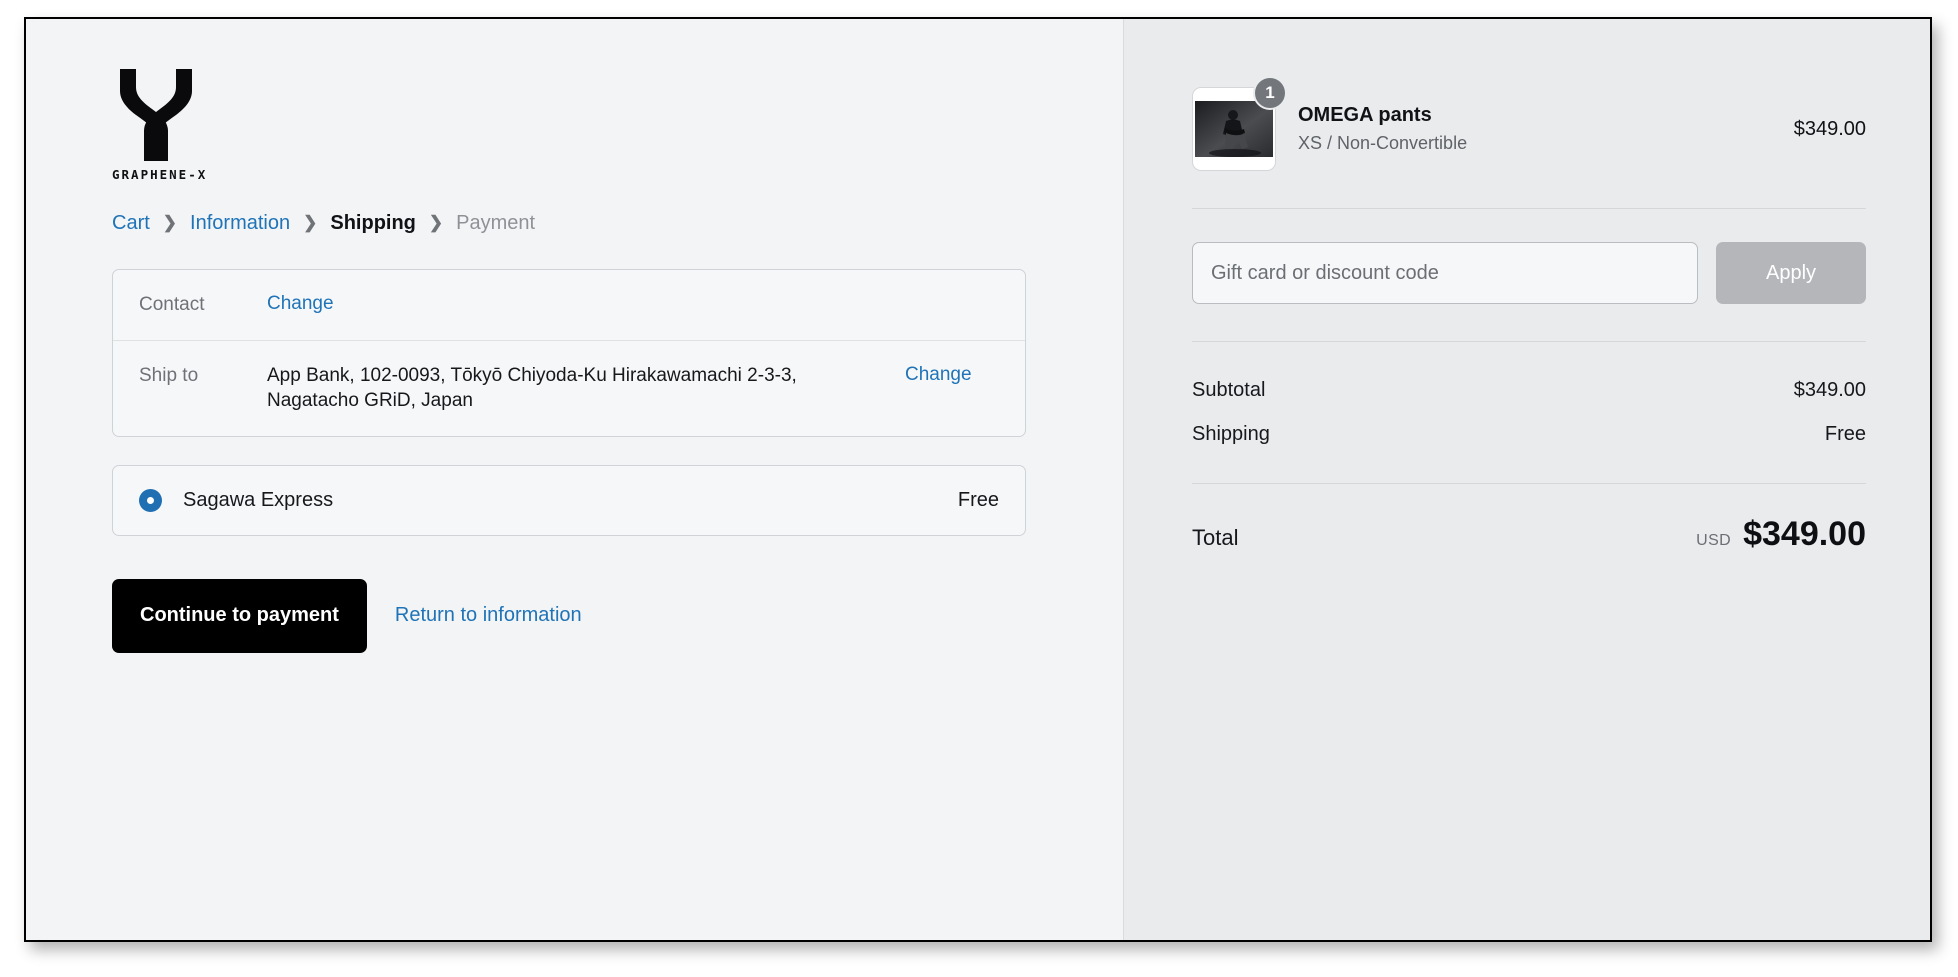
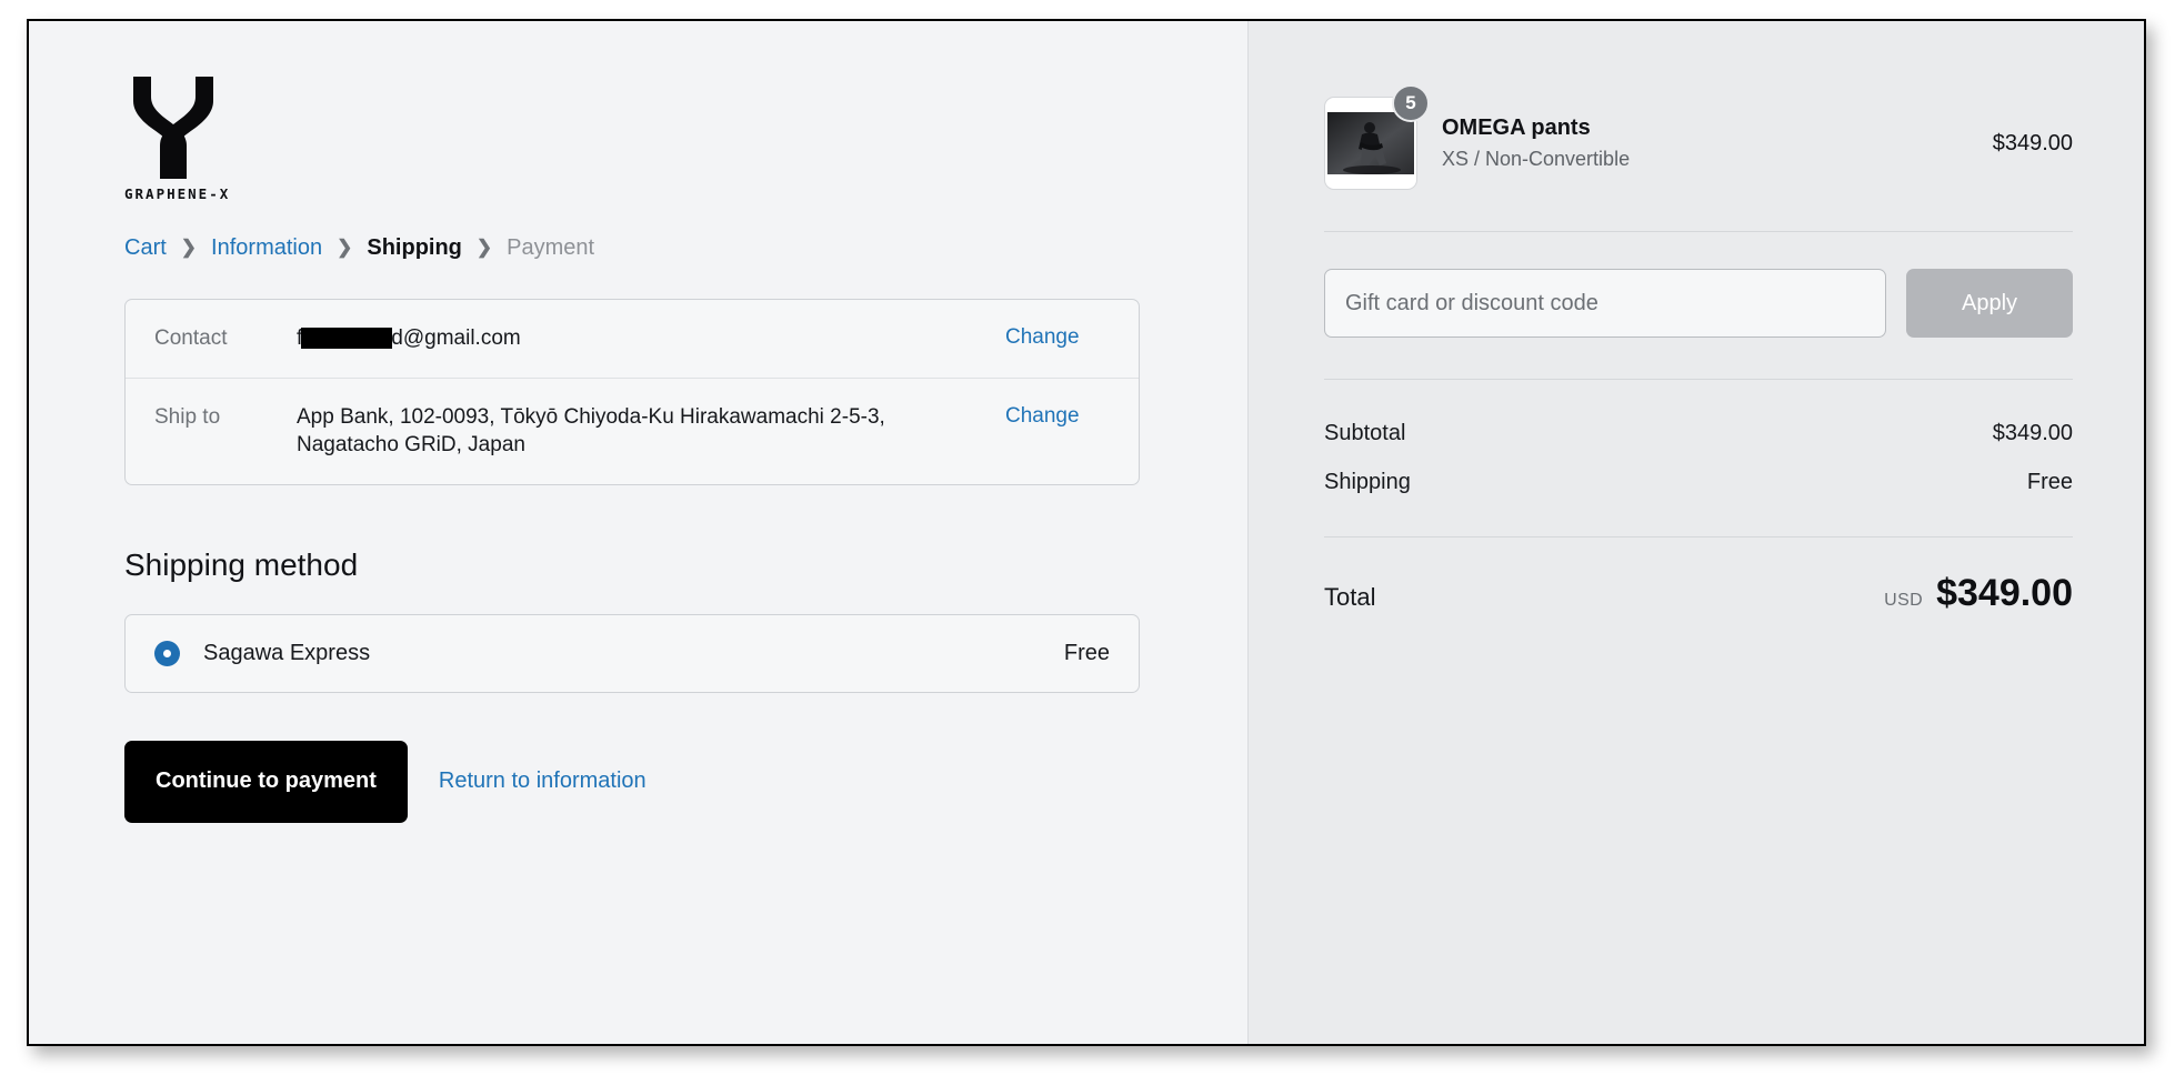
  GRAPHENE-X
  Cart
  ❯
  Information
  ❯
  Shipping
  ❯
  Payment
  Contact
+ f
+ d@gmail.com
  Change
  Ship to
- App Bank, 102-0093, Tōkyō Chiyoda-Ku Hirakawamachi 2-3-3, Nagatacho GRiD, Japan
+ App Bank, 102-0093, Tōkyō Chiyoda-Ku Hirakawamachi 2-5-3, Nagatacho GRiD, Japan
  Change
+ Shipping method
  Sagawa Express
  Free
  Continue to payment
  Return to information
- 1
+ 5
  OMEGA pants
  XS / Non-Convertible
  $349.00
  Gift card or discount code
  Apply
  Subtotal
  $349.00
  Shipping
  Free
  Total
  USD
  $349.00
